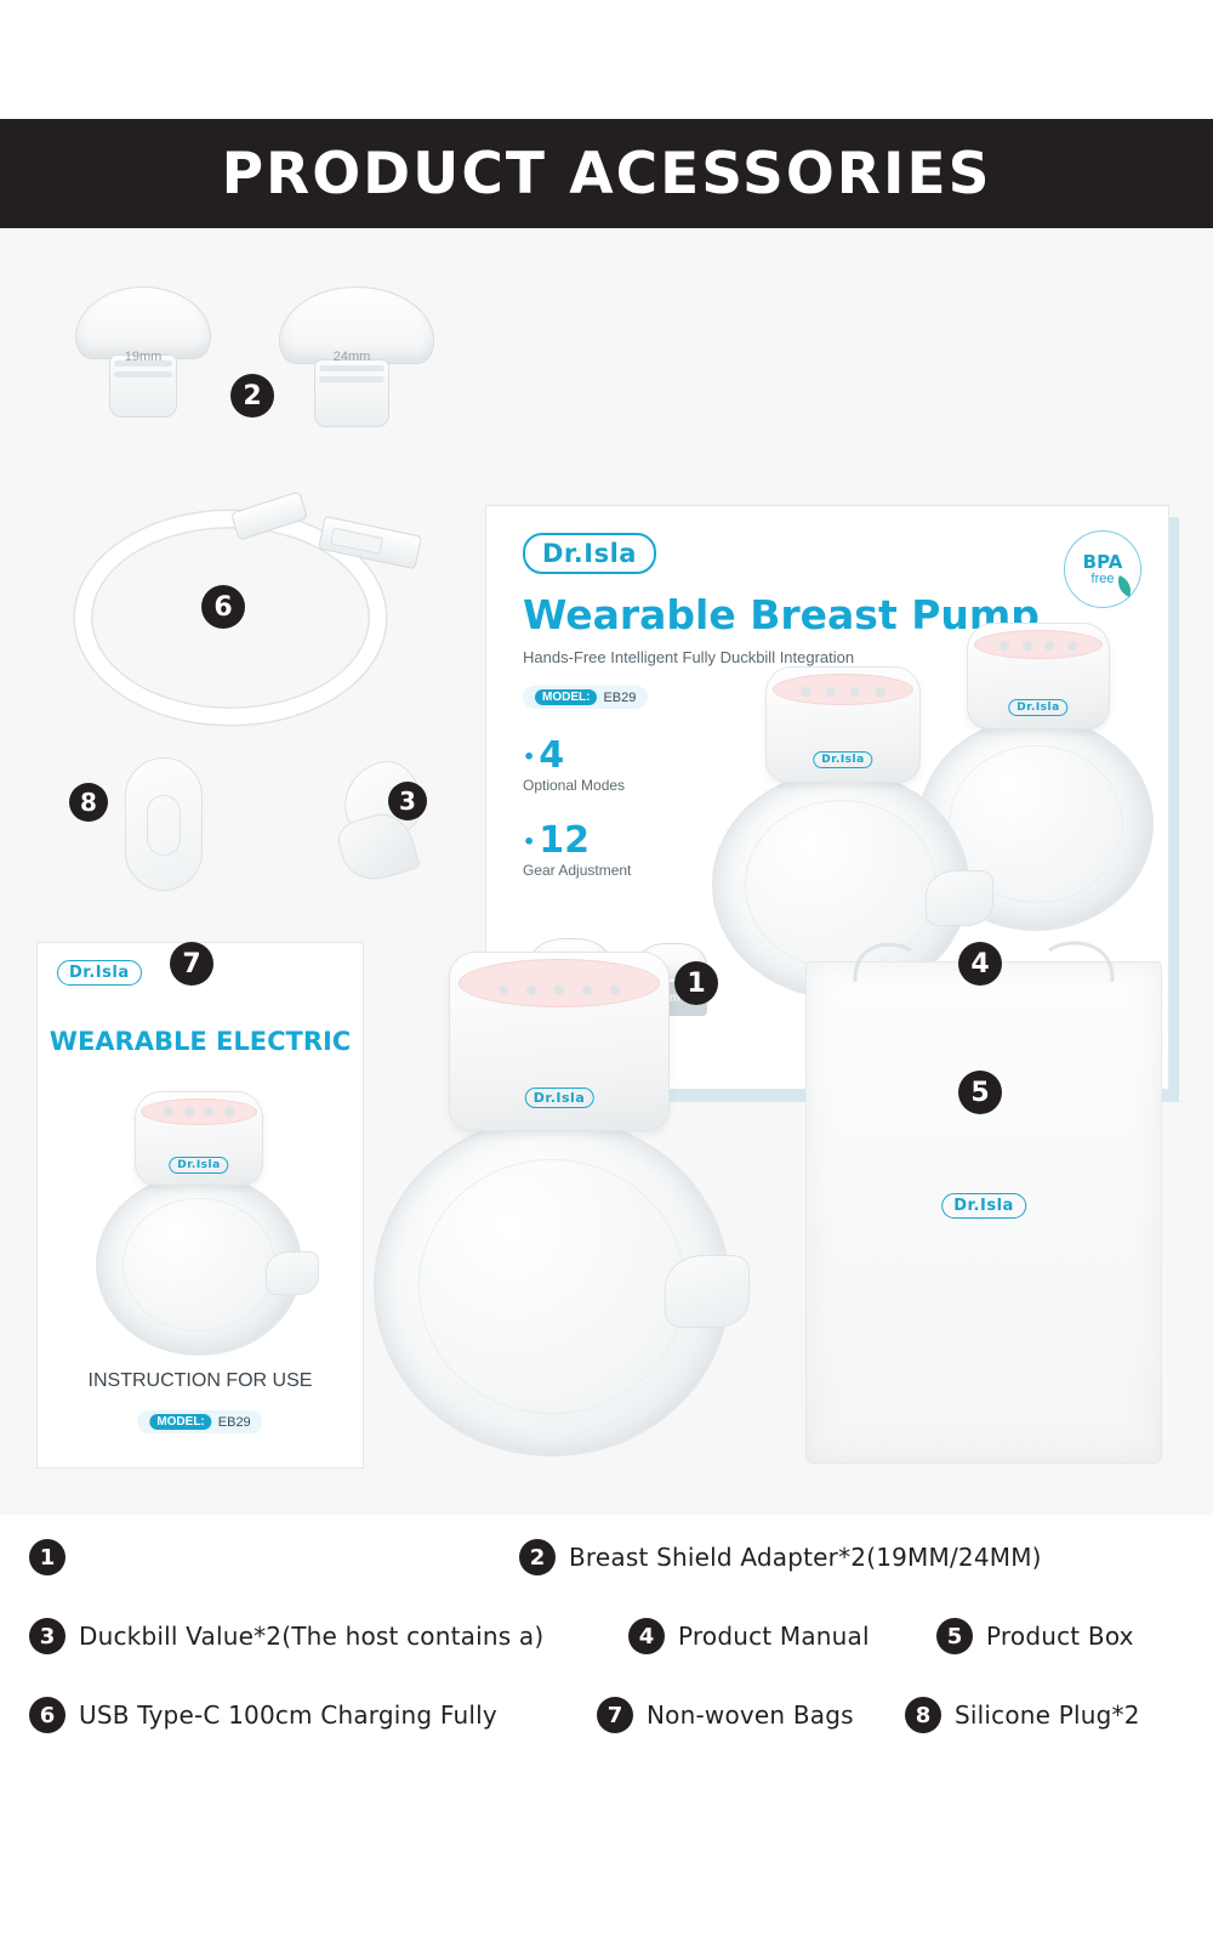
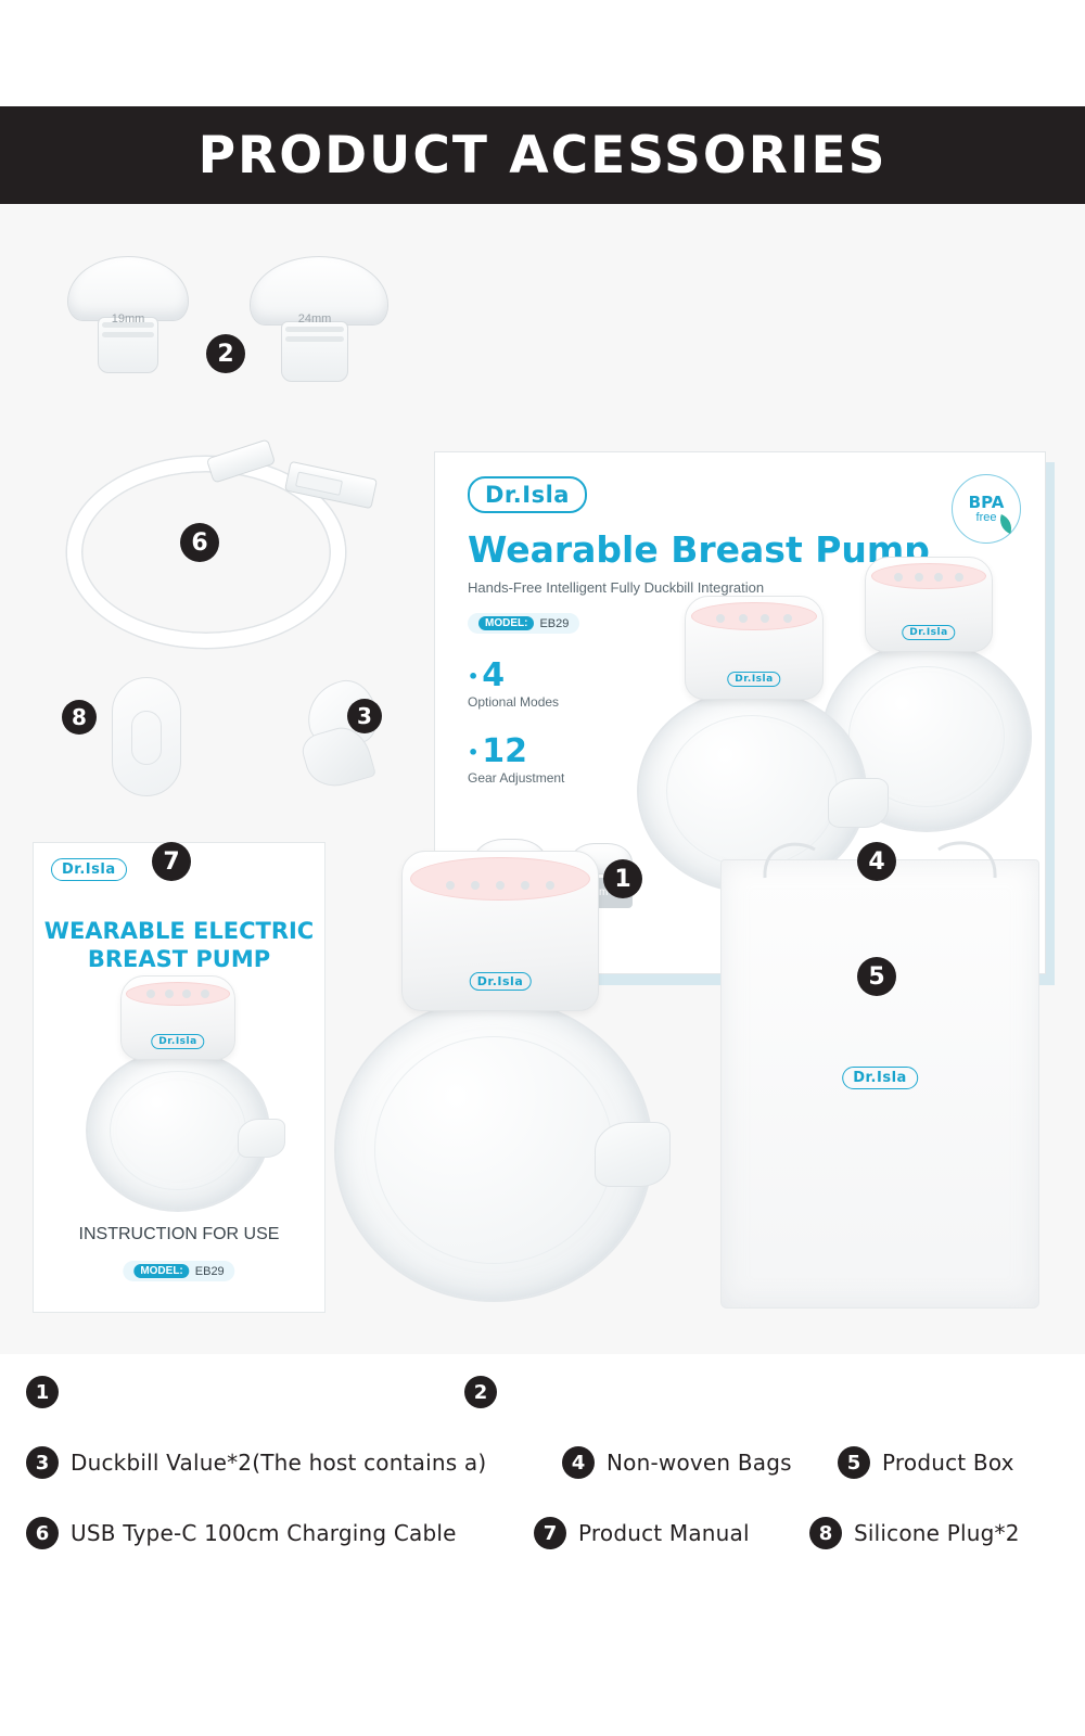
  PRODUCT ACESSORIES
  19mm
  24mm
  2
  6
  8
  3
  Dr.Isla
  Wearable Breast Pump
  Hands-Free Intelligent Fully Duckbill Integration
  MODEL:
  EB29
  4
  Optional Modes
  12
  Gear Adjustment
  BPA
  free
  Dr.Isla
  Dr.Isla
  5
  Dr.Isla
  WEARABLE ELECTRIC
+ BREAST PUMP
  Dr.Isla
  INSTRUCTION FOR USE
  MODEL:
  EB29
  7
  Dr.Isla
  1
  Dr.Isla
  4
  1
  2
- Breast Shield Adapter*2(19MM/24MM)
  3
  Duckbill Value*2(The host contains a)
  4
- Product Manual
+ Non-woven Bags
  5
  Product Box
  6
- USB Type-C 100cm Charging Fully
+ USB Type-C 100cm Charging Cable
  7
- Non-woven Bags
+ Product Manual
  8
  Silicone Plug*2
